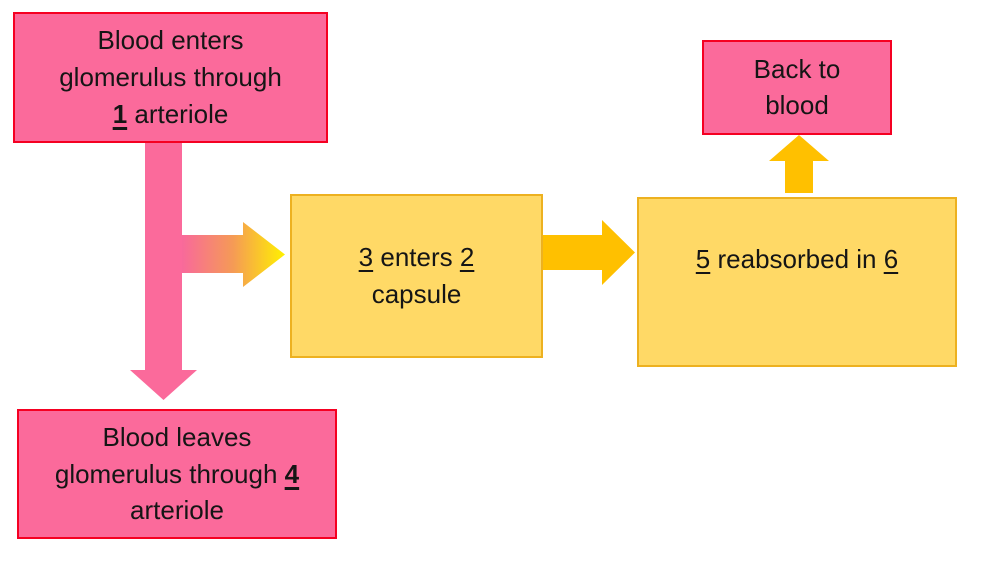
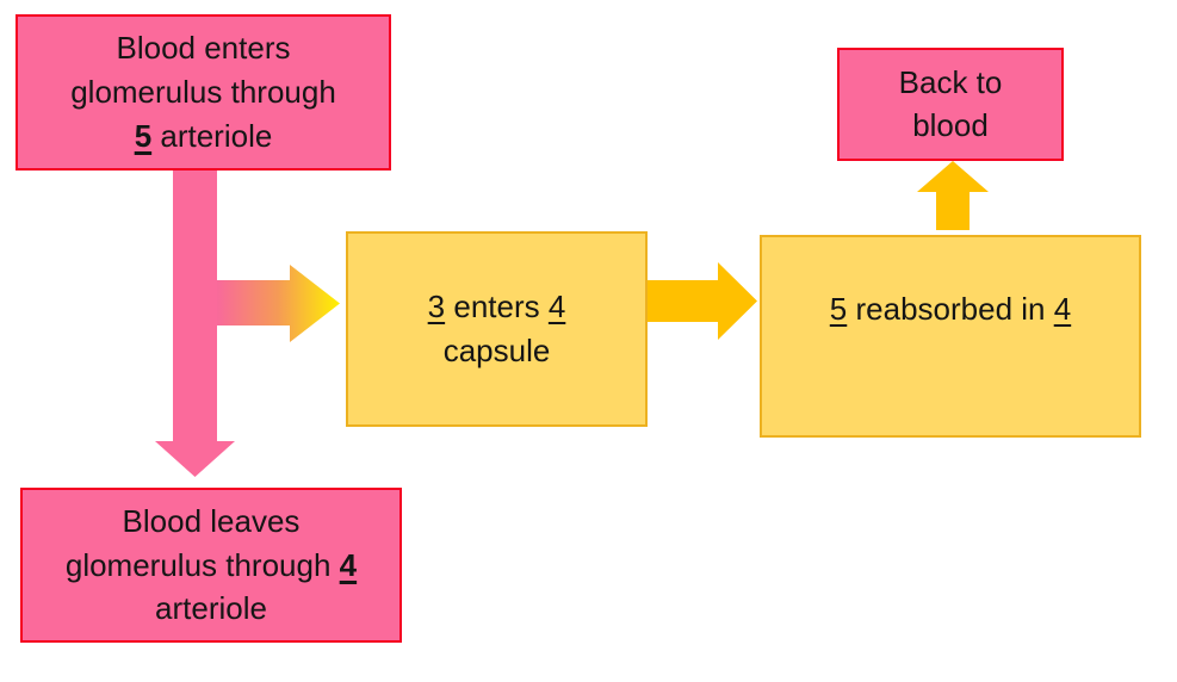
  Blood enters
  glomerulus through
- 1 arteriole
+ 5 arteriole
  Blood leaves
  glomerulus through 4
  arteriole
- 3 enters 2
+ 3 enters 4
  capsule
- 5 reabsorbed in 6
+ 5 reabsorbed in 4
  Back to
  blood
